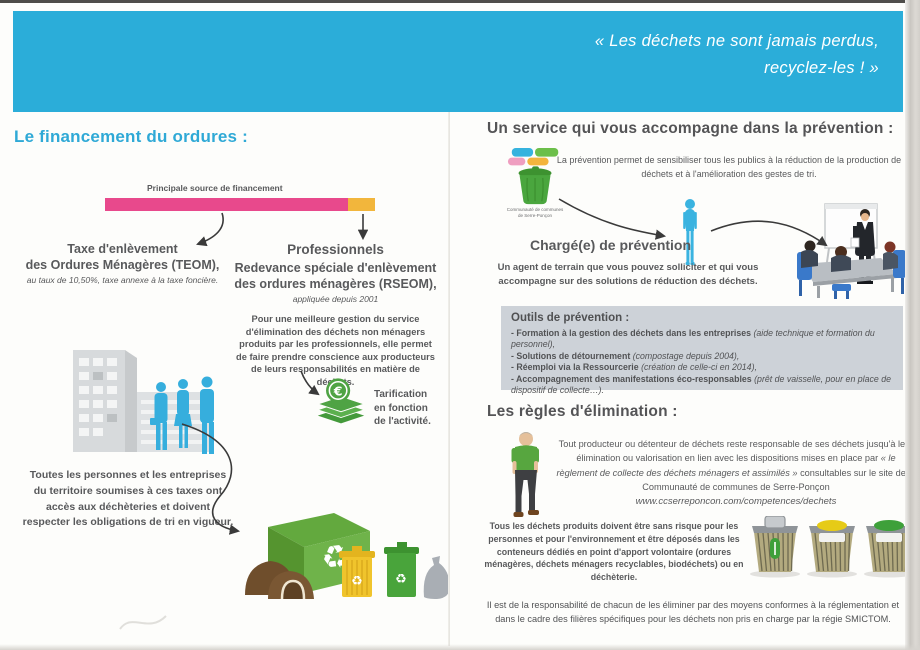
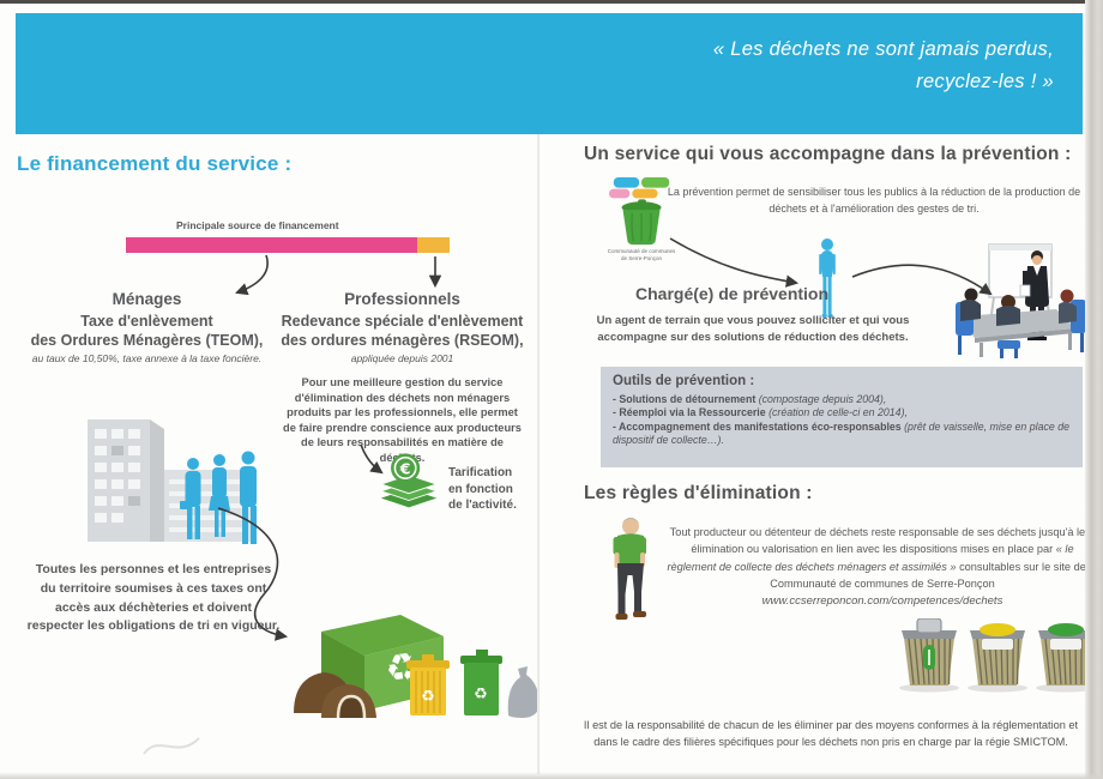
  « Les déchets ne sont jamais perdus,
  recyclez-les ! »
- Le financement du ordures :
+ Le financement du service :
  Principale source de financement
+ Ménages
  Taxe d'enlèvement
  des Ordures Ménagères (TEOM),
  au taux de 10,50%, taxe annexe à la taxe foncière.
  Professionnels
  Redevance spéciale d'enlèvement
  des ordures ménagères (RSEOM),
  appliquée depuis 2001
  Pour une meilleure gestion du service d'élimination des déchets non ménagers produits par les professionnels, elle permet de faire prendre conscience aux producteurs de leurs responsabilités en matière de dés.
  €
  Tarification
  en fonction
  de l'activité.
  Toutes les personnes et les entreprises du territoire soumises à ces taxes ont accès aux déchèteries et doivent respecter les obligations de tri en viguur.
  ♻
  ♻
  Un service qui vous accompagne dans la prévention :
  La prévention permet de sensibiliser tous les publics à la réduction de la production de déchets et à l'amélioration des gestes de tri.
  Chargé(e) de prévention
  Un agent de terrain que vous pouvez solliciter et qui vous accompagne sur des solutions de réduction des déchets.
  Outils de prévention :
- - Formation à la gestion des déchets dans les entreprises (aide technique et formation du personnel),
  - Solutions de détournement (compostage depuis 2004),
  - Réemploi via la Ressourcerie (création de celle-ci en 2014),
- - Accompagnement des manifestations éco-responsables (prêt de vaisselle, pour en place de dispositif de collecte…).
+ - Accompagnement des manifestations éco-responsables (prêt de vaisselle, mise en place de dispositif de collecte…).
  Les règles d'élimination :
  Tout producteur ou détenteur de déchets reste responsable de ses déchets jusqu'à le élimination ou valorisation en lien avec les dispositions mises en place par « le règlement de collecte des déchets ménagers et assimilés » consultables sur le site de Communauté de communes de Serre-Ponçon
  www.ccserreponcon.com/competences/dechets
- Tous les déchets produits doivent être sans risque pour les personnes et pour l'environnement et être déposés dans les conteneurs dédiés en point d'apport volontaire (ordures ménagères, déchets ménagers recyclables, biodéchets) ou en déchèterie.
  Il est de la responsabilité de chacun de les éliminer par des moyens conformes à la réglementation et dans le cadre des filières spécifiques pour les déchets non pris en charge par la régie SMICTOM.
